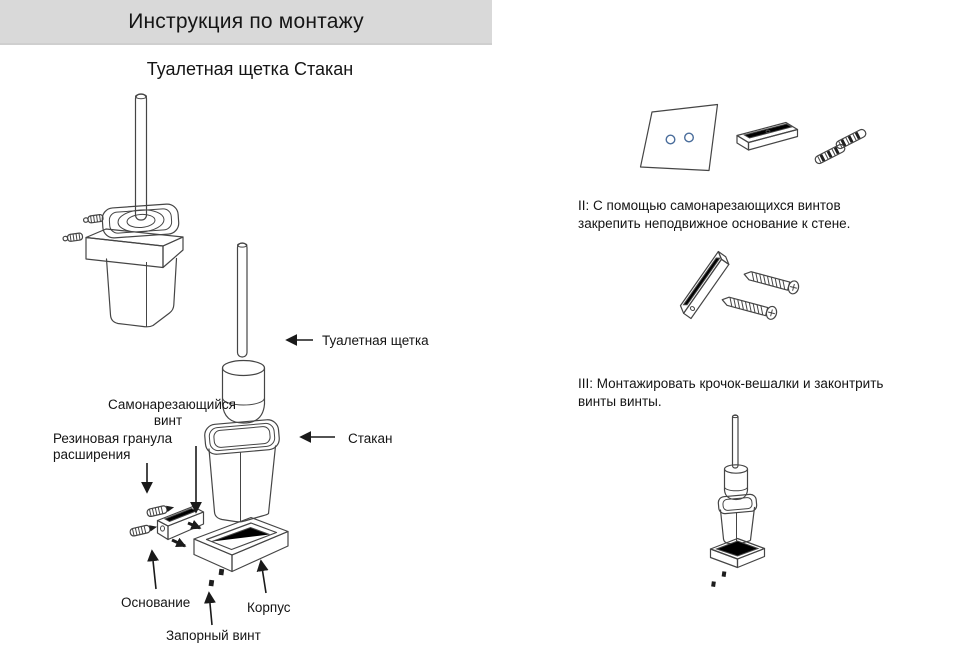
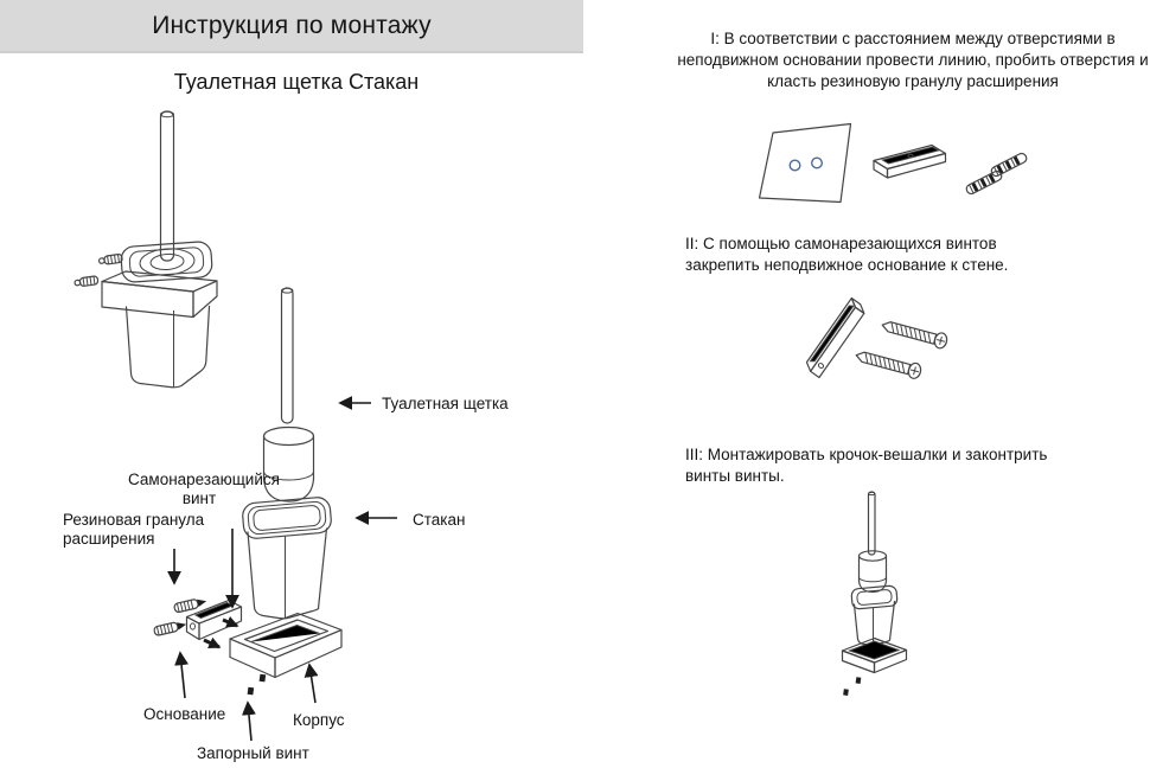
  Инструкция по монтажу
  Туалетная щетка Стакан
  Туалетная щетка
  Самонарезающийся винт
  Резиновая гранула расширения
  Стакан
  Основание
  Корпус
  Запорный винт
+ I: В соответствии с расстоянием между отверстиями в неподвижном основании провести линию, пробить отверстия и класть резиновую гранулу расширения
  II: С помощью самонарезающихся винтов закрепить неподвижное основание к стене.
  III: Монтажировать крочок-вешалки и законтрить винты винты.
